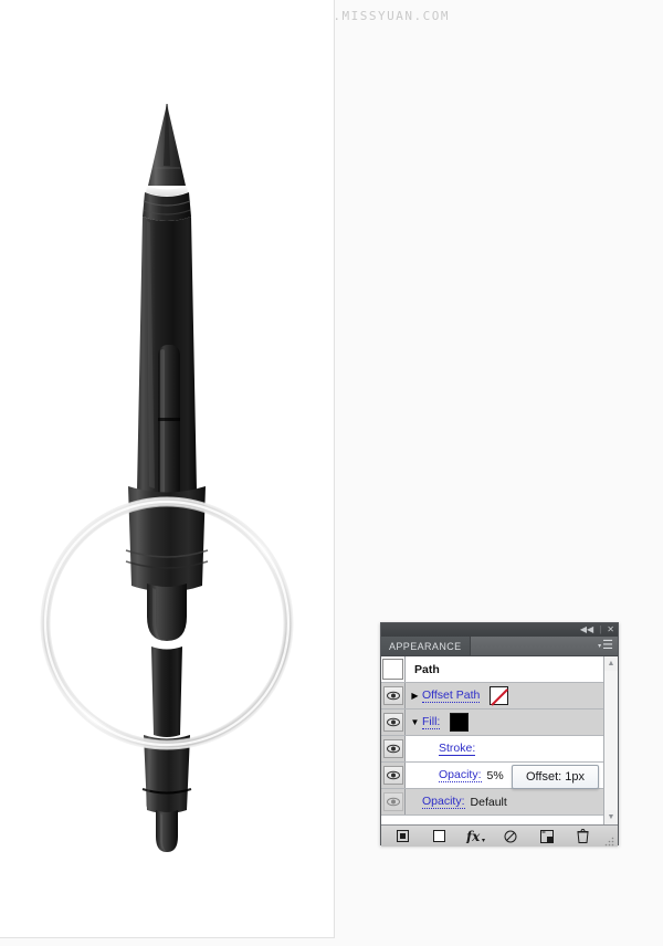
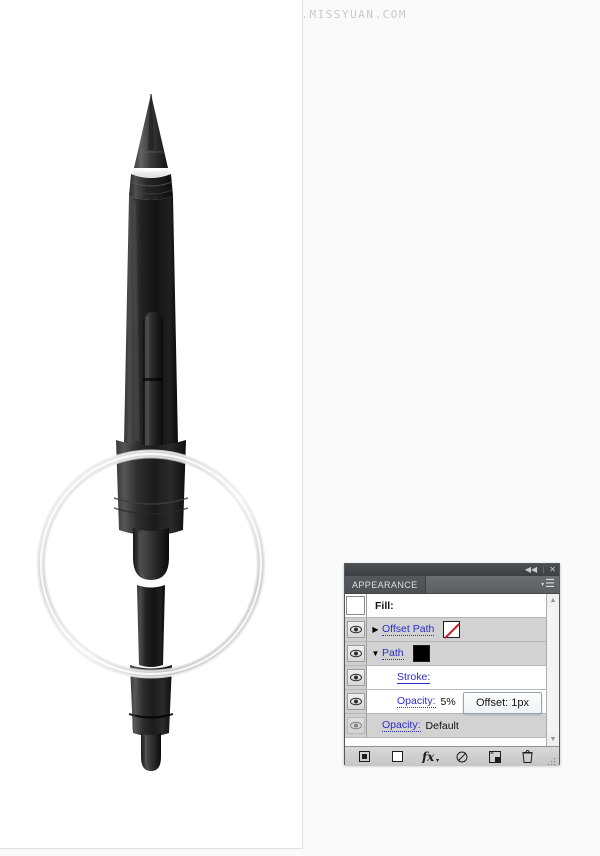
  ◀◀
  |
  ✕
  APPEARANCE
  ☰
- Path
+ Fill:
  ▶
  Offset Path
  ▼
- Fill:
+ Path
  Stroke:
  Opacity:
  5%
  Opacity:
  Default
  Offset: 1px
  fx
